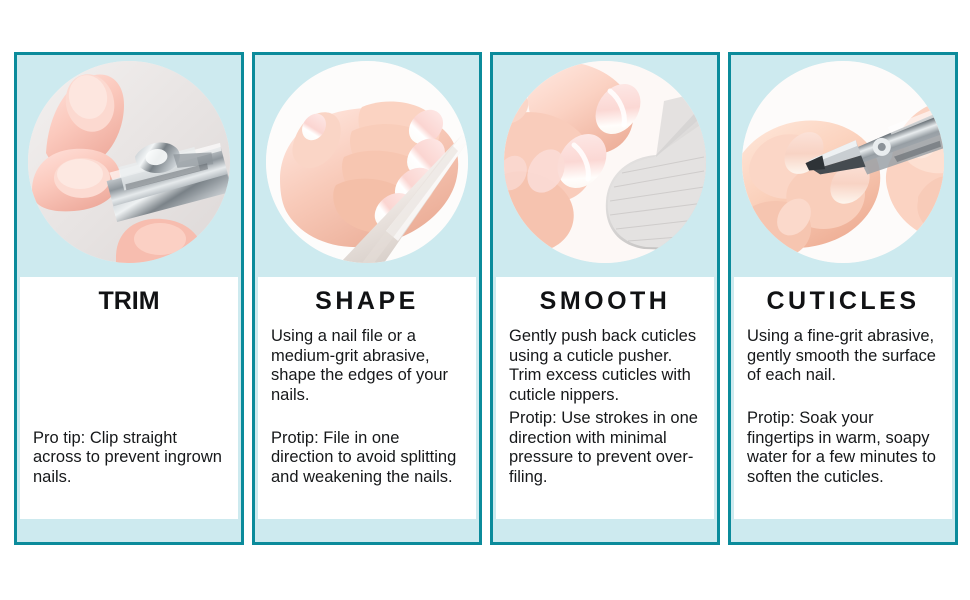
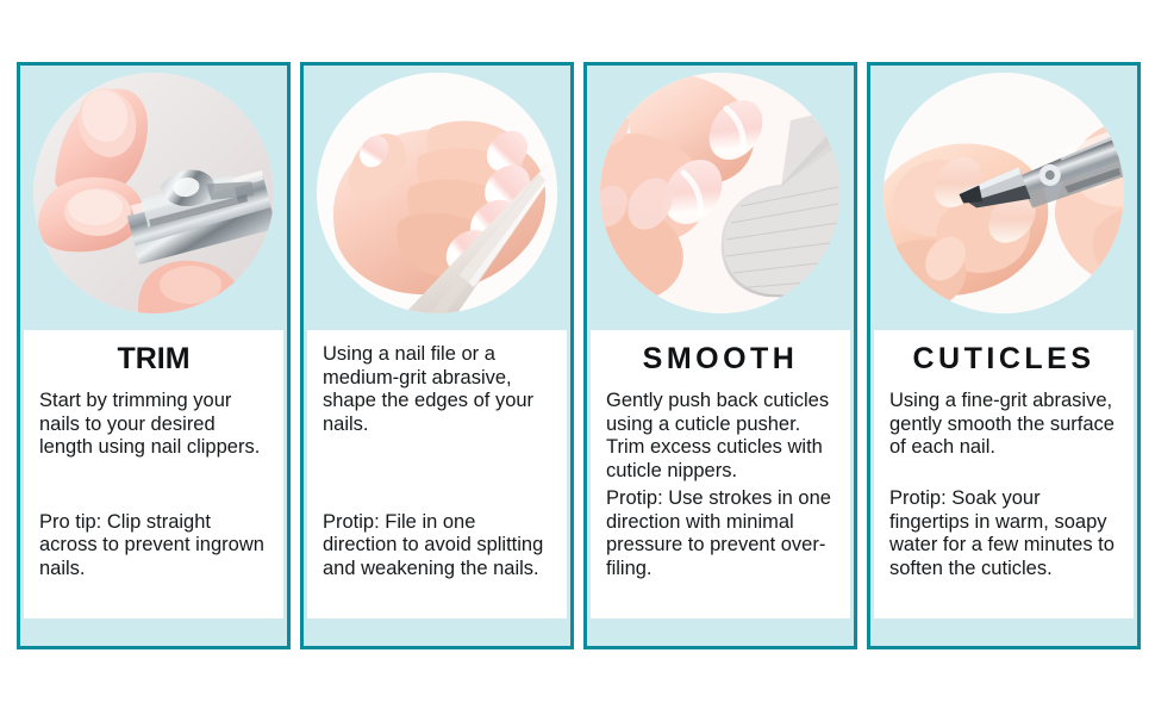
  TRIM
+ Start by trimming your nails to your desired length using nail clippers.
  Pro tip: Clip straight across to prevent ingrown nails.
- SHAPE
  Using a nail file or a medium-grit abrasive, shape the edges of your nails.
  Protip: File in one direction to avoid splitting and weakening the nails.
  SMOOTH
  Gently push back cuticles using a cuticle pusher. Trim excess cuticles with cuticle nippers.
  Protip: Use strokes in one direction with minimal pressure to prevent over-filing.
  CUTICLES
  Using a fine-grit abrasive, gently smooth the surface of each nail.
  Protip: Soak your fingertips in warm, soapy water for a few minutes to soften the cuticles.
